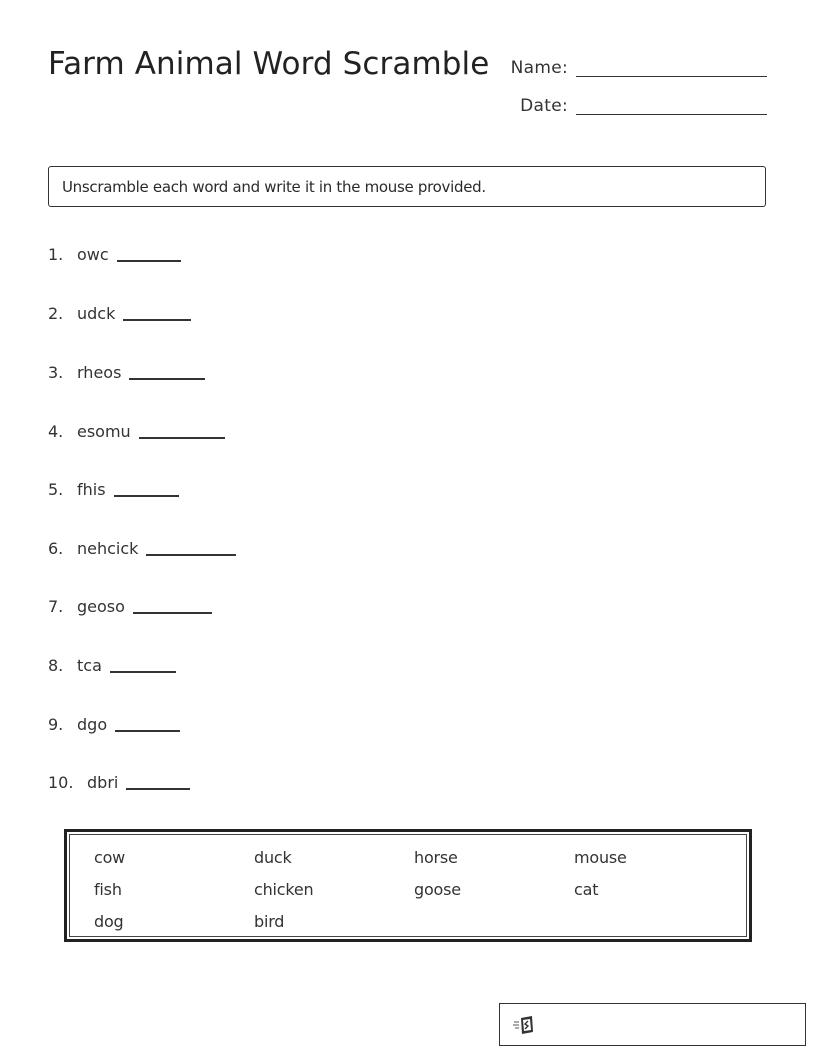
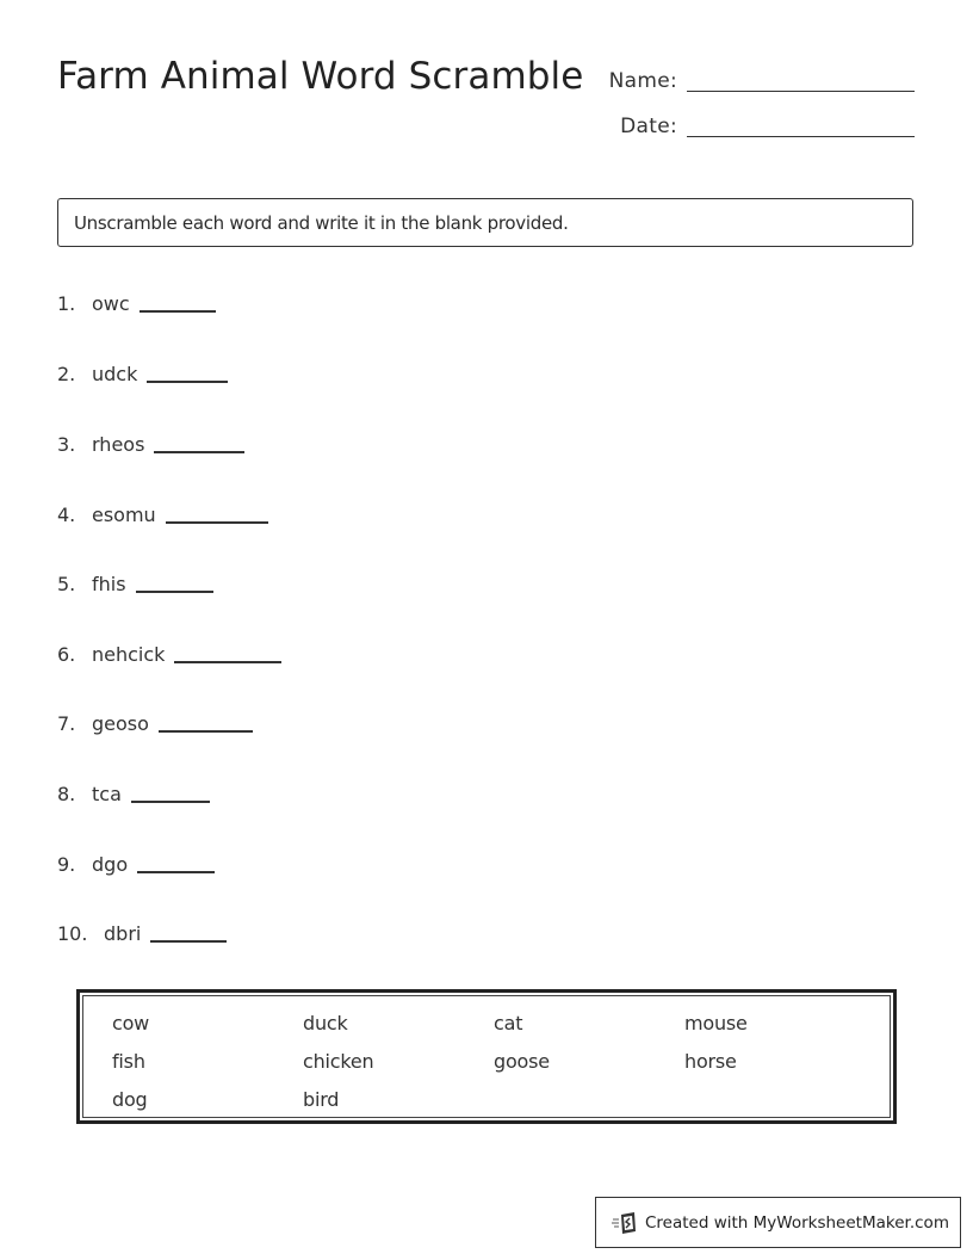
  Farm Animal Word Scramble
  Name:
  Date:
- Unscramble each word and write it in the mouse provided.
+ Unscramble each word and write it in the blank provided.
  1.
  owc
  2.
  udck
  3.
  rheos
  4.
  esomu
  5.
  fhis
  6.
  nehcick
  7.
  geoso
  8.
  tca
  9.
  dgo
  10.
  dbri
  cow
  duck
- horse
+ cat
  mouse
  fish
  chicken
  goose
- cat
+ horse
  dog
  bird
+ Created with MyWorksheetMaker.com
